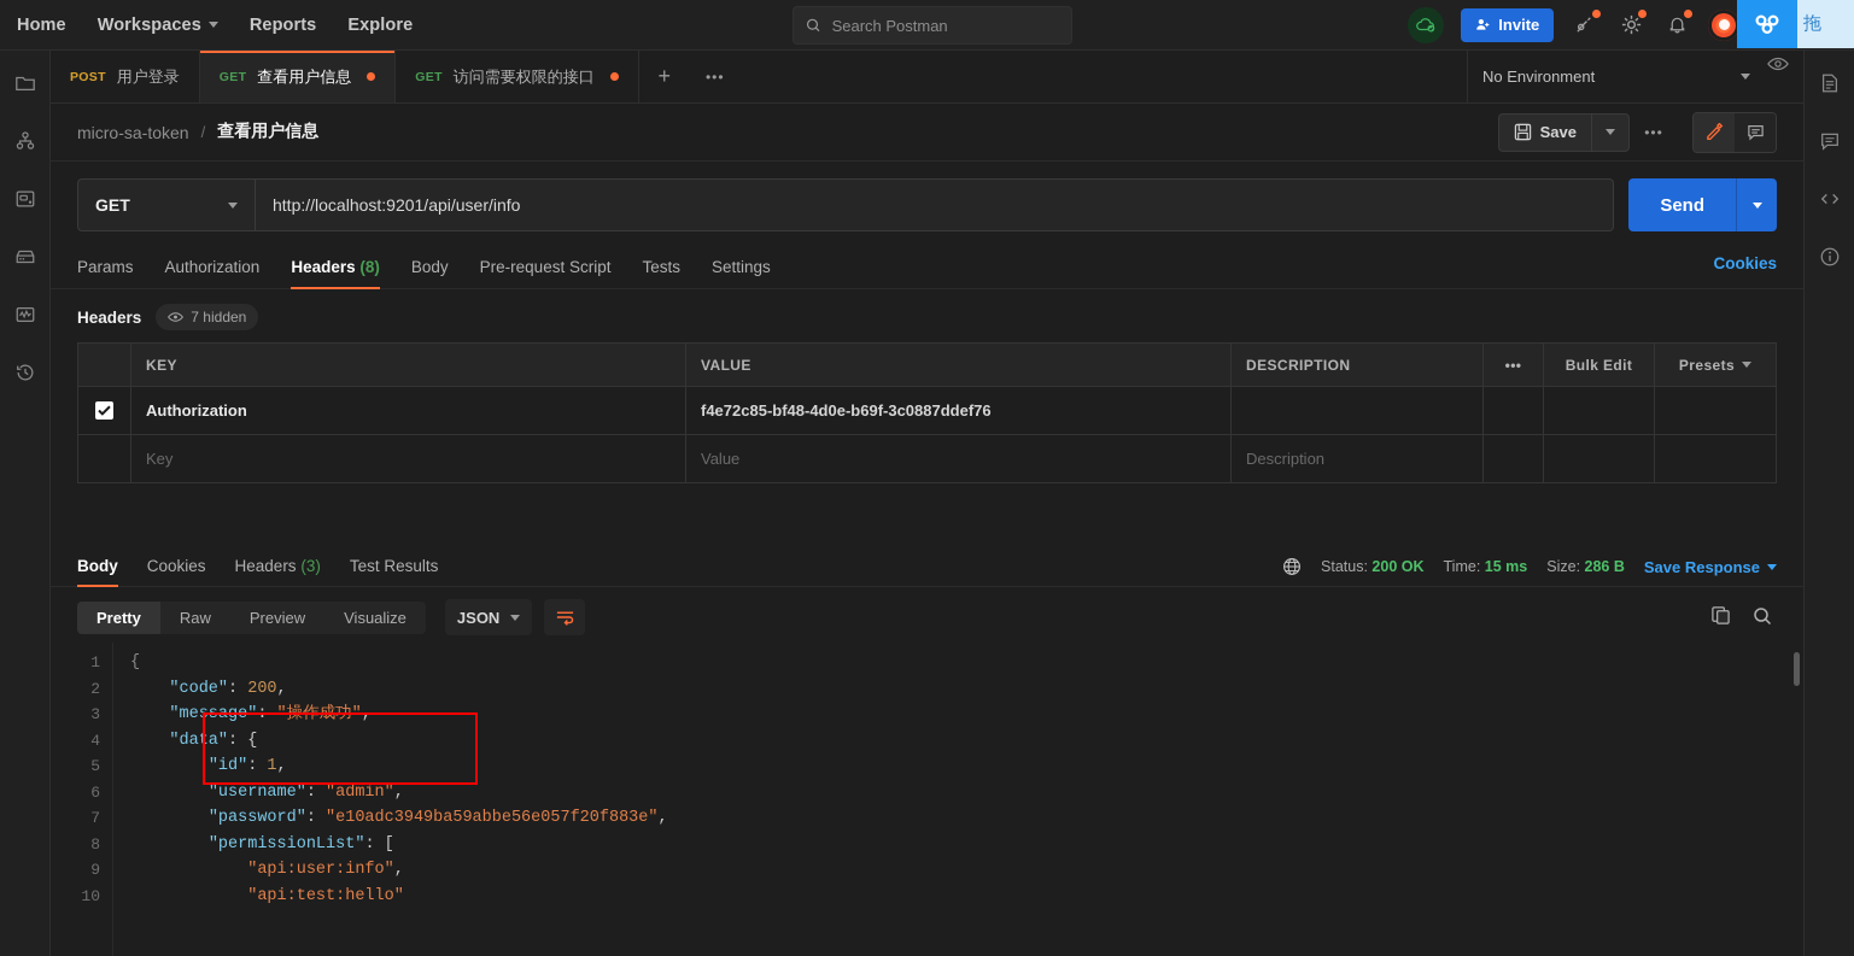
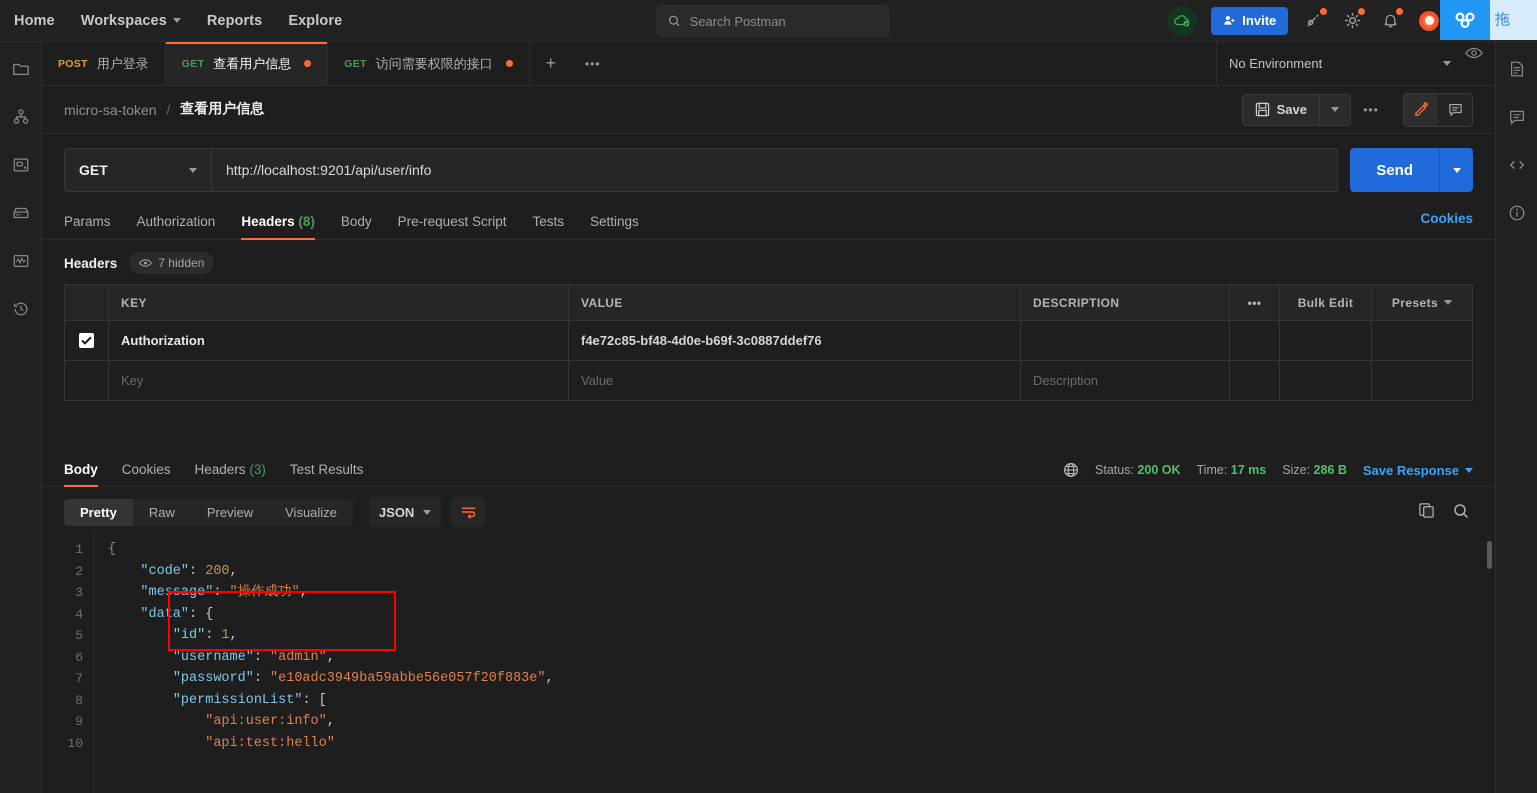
  Home
  Workspaces
  Reports
  Explore
  Search Postman
  Invite
  拖
  POST
  用户登录
  GET
  查看用户信息
  GET
  访问需要权限的接口
  +
  •••
  No Environment
  micro-sa-token
  /
  查看用户信息
  Save
  •••
  GET
  http://localhost:9201/api/user/info
  Send
  Params
  Authorization
  Headers (8)
  Body
  Pre-request Script
  Tests
  Settings
  Cookies
  Headers
  7 hidden
  KEY
  VALUE
  DESCRIPTION
  •••
  Bulk Edit
  Presets
  Authorization
  f4e72c85-bf48-4d0e-b69f-3c0887ddef76
  Key
  Value
  Description
  Body
  Cookies
  Headers (3)
  Test Results
  Status: 200 OK
- Time: 15 ms
+ Time: 17 ms
  Size: 286 B
  Save Response
  Pretty
  Raw
  Preview
  Visualize
  JSON
  1
  2
  3
  4
  5
  6
  7
  8
  9
  10
  {
  "code": 200,
  "message": "操作成功",
  "data": {
  "id": 1,
  "username": "admin",
  "password": "e10adc3949ba59abbe56e057f20f883e",
  "permissionList": [
  "api:user:info",
  "api:test:hello"
